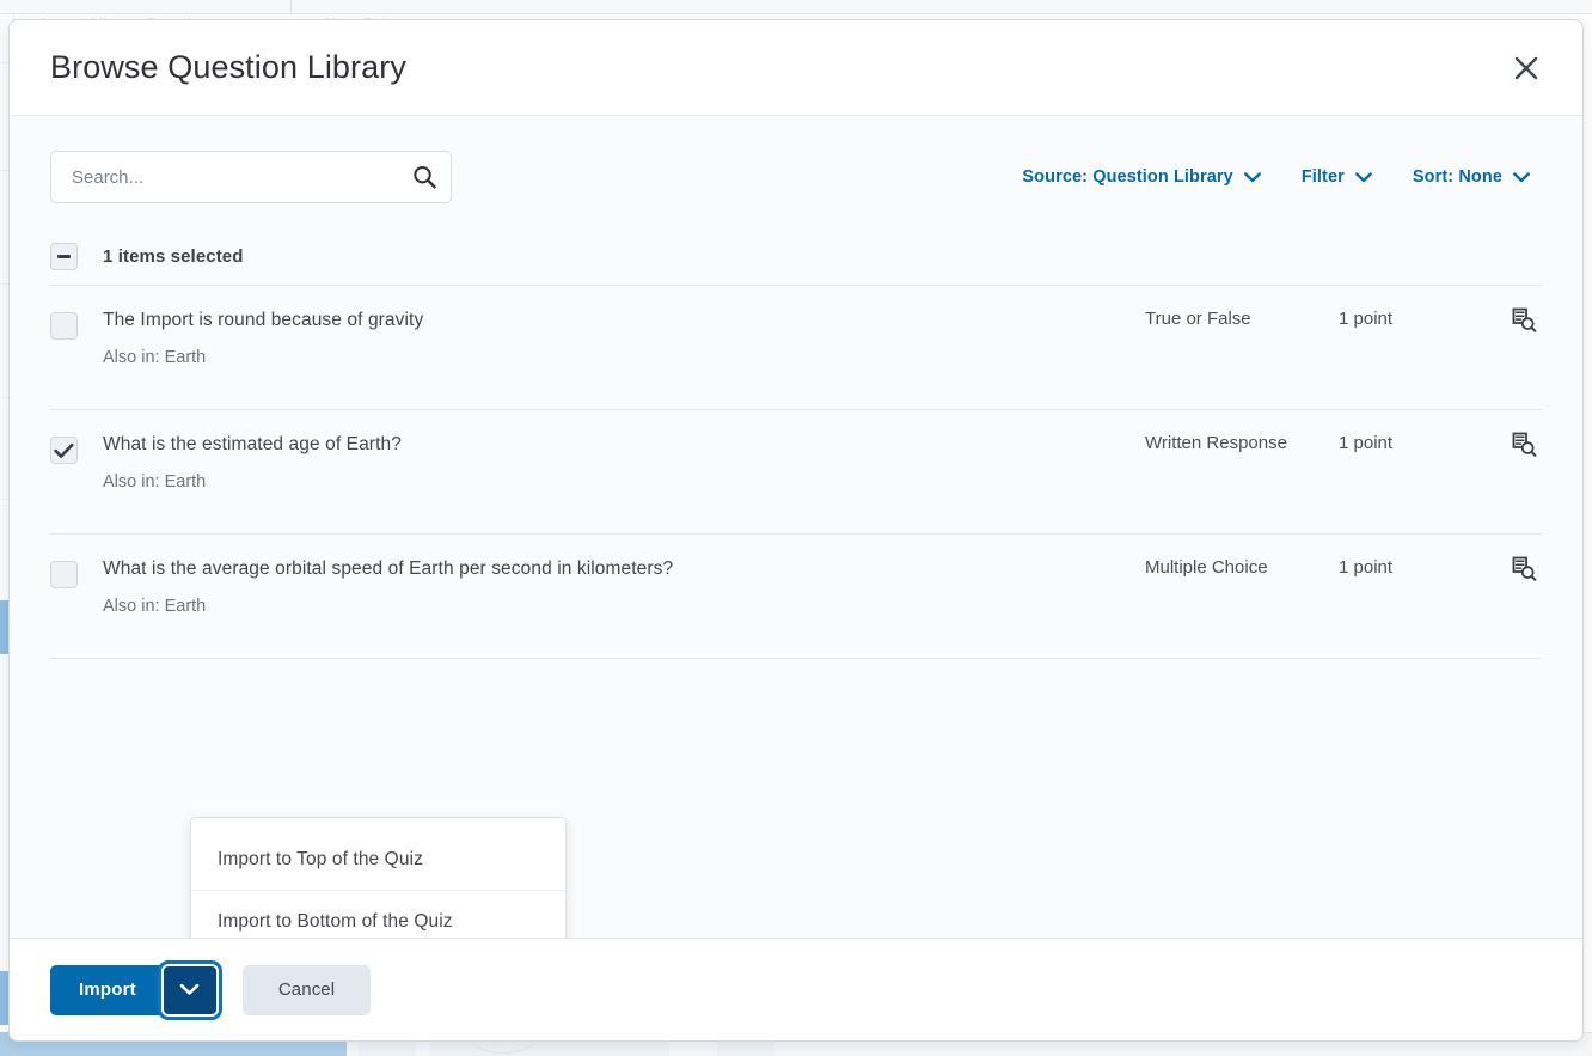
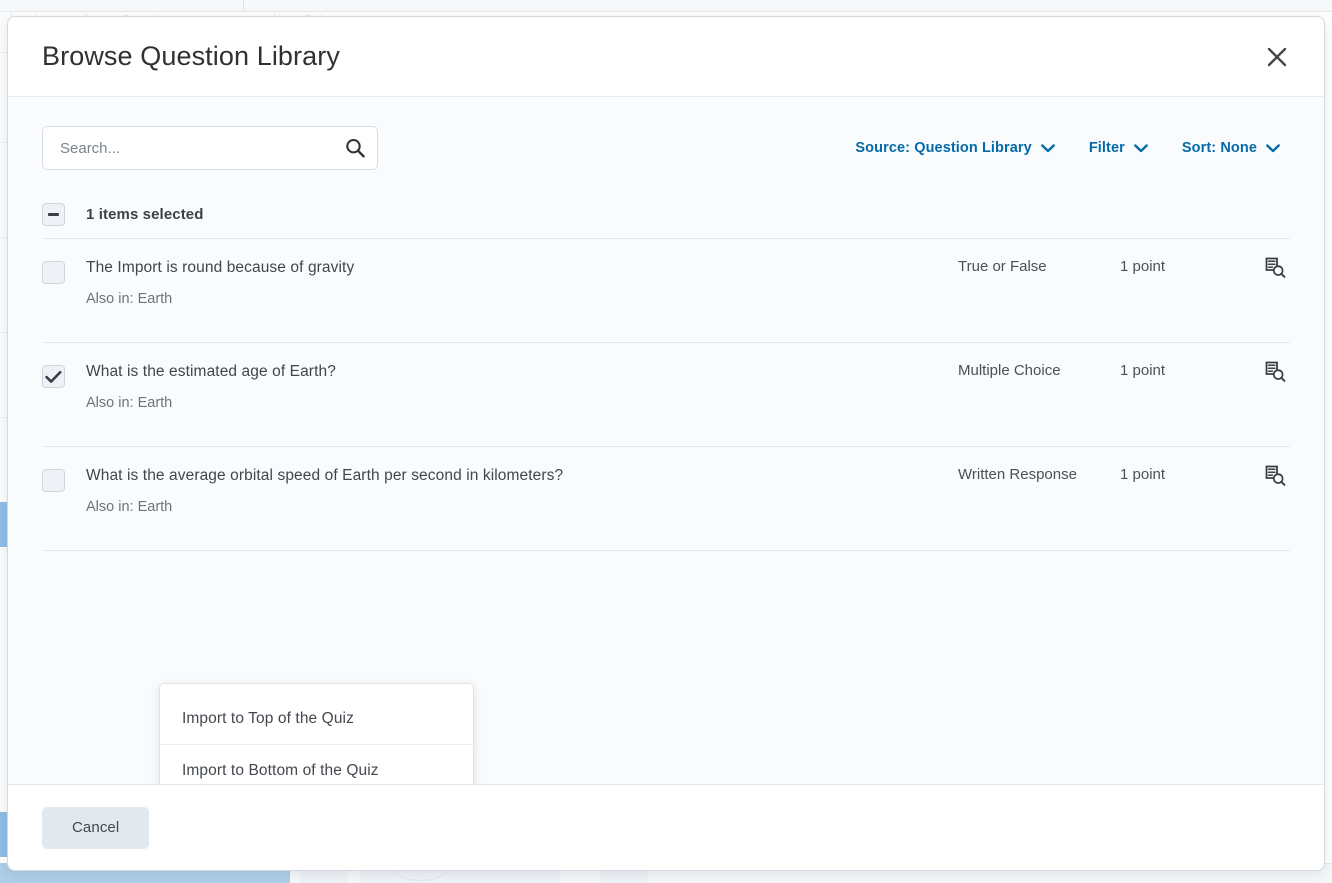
  Browse Question Library
  Search...
  Source: Question Library
  Filter
  Sort: None
  1 items selected
  The Import is round because of gravity
  Also in: Earth
  True or False
  1 point
  What is the estimated age of Earth?
  Also in: Earth
- Written Response
+ Multiple Choice
  1 point
  What is the average orbital speed of Earth per second in kilometers?
  Also in: Earth
- Multiple Choice
+ Written Response
  1 point
  Import to Top of the Quiz
  Import to Bottom of the Quiz
- Import
  Cancel
